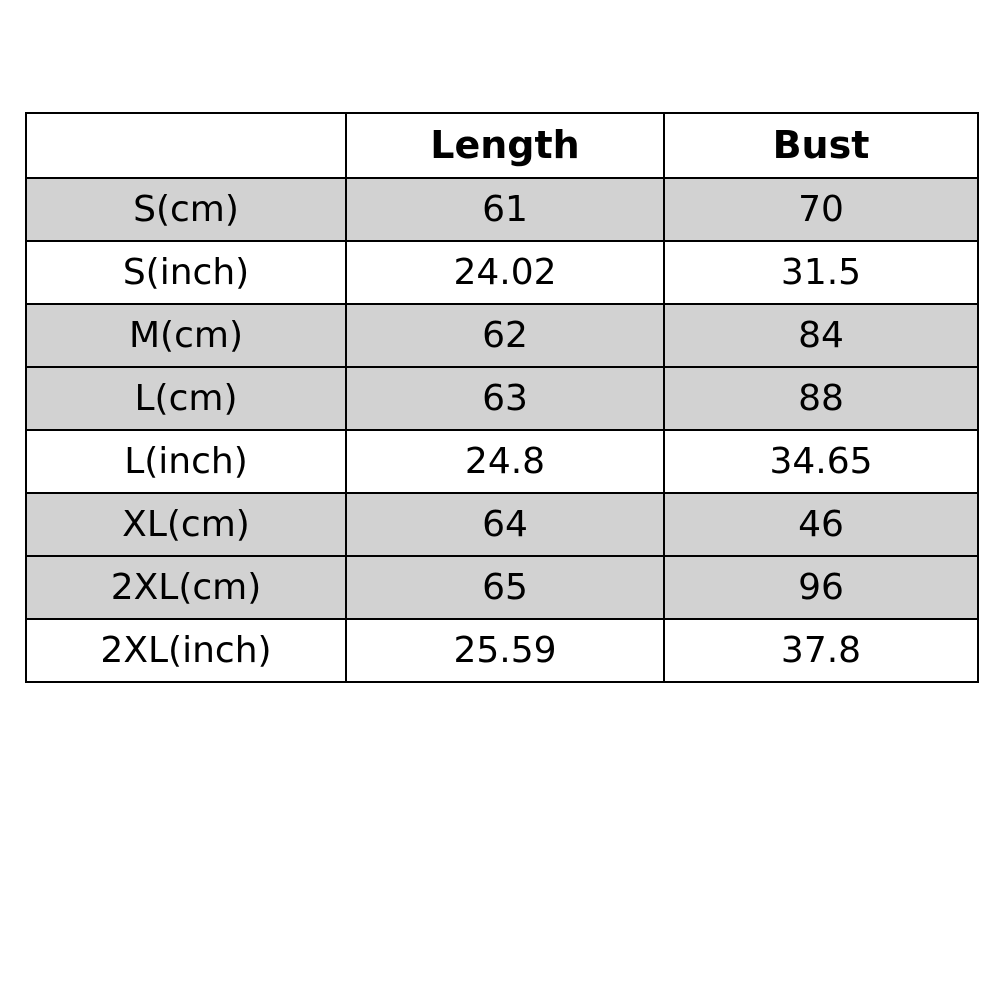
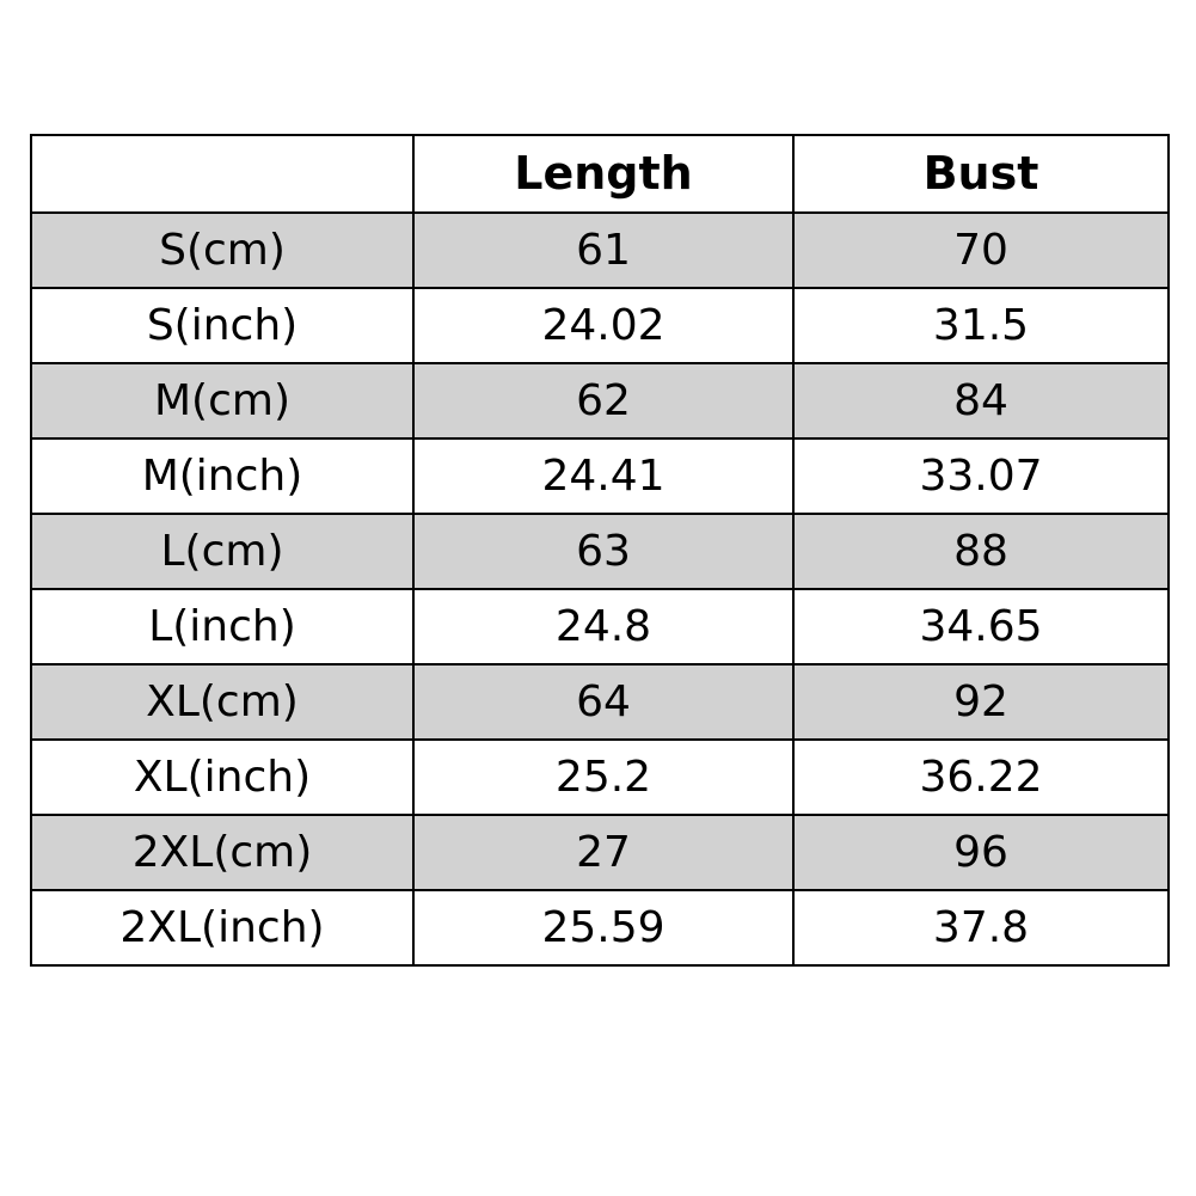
  	Length	Bust
  S(cm)	61	70
  S(inch)	24.02	31.5
  M(cm)	62	84
+ M(inch)	24.41	33.07
  L(cm)	63	88
  L(inch)	24.8	34.65
- XL(cm)	64	46
+ XL(cm)	64	92
+ XL(inch)	25.2	36.22
- 2XL(cm)	65	96
+ 2XL(cm)	27	96
  2XL(inch)	25.59	37.8
